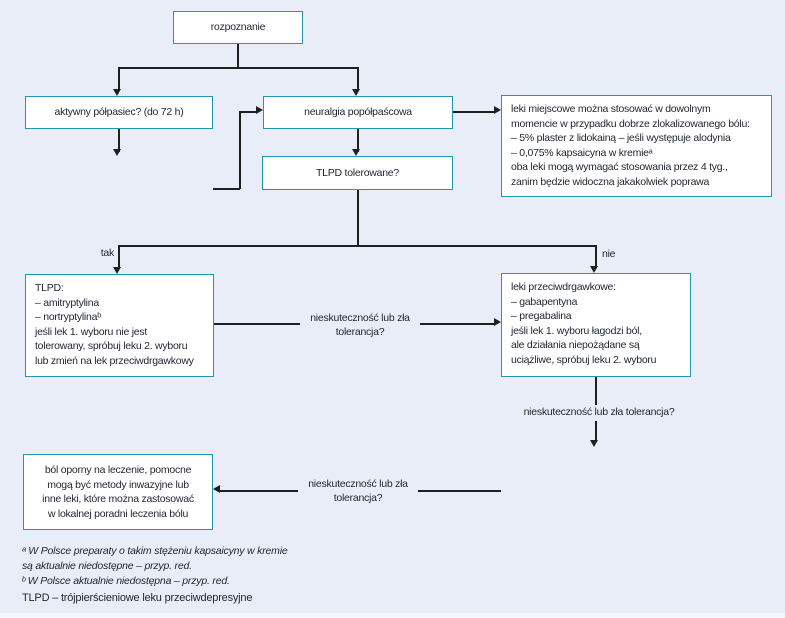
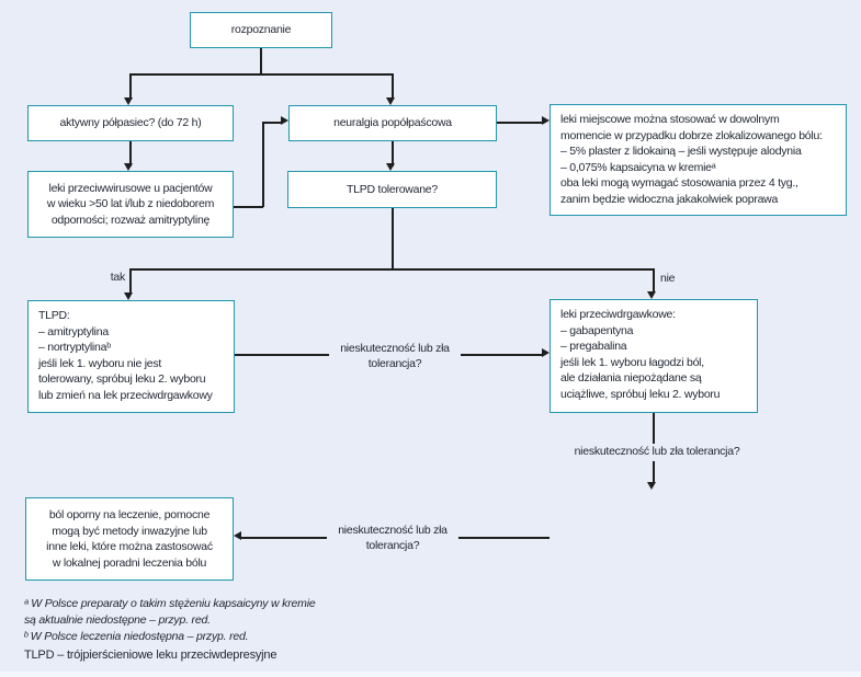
  rozpoznanie
  aktywny półpasiec? (do 72 h)
  neuralgia popółpaścowa
  leki miejscowe można stosować w dowolnym
  momencie w przypadku dobrze zlokalizowanego bólu:
  – 5% plaster z lidokainą – jeśli występuje alodynia
  – 0,075% kapsaicyna w kremieᵃ
  oba leki mogą wymagać stosowania przez 4 tyg.,
  zanim będzie widoczna jakakolwiek poprawa
+ leki przeciwwirusowe u pacjentów
+ w wieku >50 lat i/lub z niedoborem
+ odporności; rozważ amitryptylinę
  TLPD tolerowane?
  TLPD:
  – amitryptylina
  – nortryptylinaᵇ
  jeśli lek 1. wyboru nie jest
  tolerowany, spróbuj leku 2. wyboru
  lub zmień na lek przeciwdrgawkowy
  leki przeciwdrgawkowe:
  – gabapentyna
  – pregabalina
  jeśli lek 1. wyboru łagodzi ból,
  ale działania niepożądane są
  uciążliwe, spróbuj leku 2. wyboru
  ból oporny na leczenie, pomocne
  mogą być metody inwazyjne lub
  inne leki, które można zastosować
  w lokalnej poradni leczenia bólu
  tak
  nie
  nieskuteczność lub zła
  tolerancja?
  nieskuteczność lub zła tolerancja?
  nieskuteczność lub zła
  tolerancja?
  ᵃ W Polsce preparaty o takim stężeniu kapsaicyny w kremie
  są aktualnie niedostępne – przyp. red.
- ᵇ W Polsce aktualnie niedostępna – przyp. red.
+ ᵇ W Polsce leczenia niedostępna – przyp. red.
  TLPD – trójpierścieniowe leku przeciwdepresyjne
